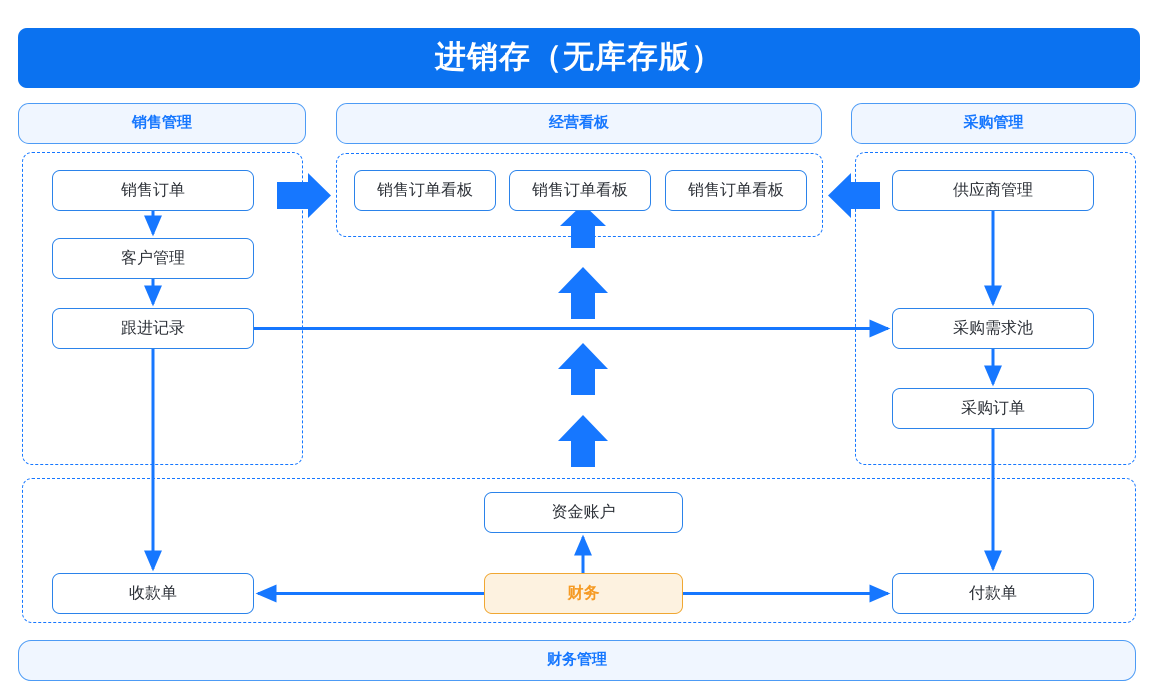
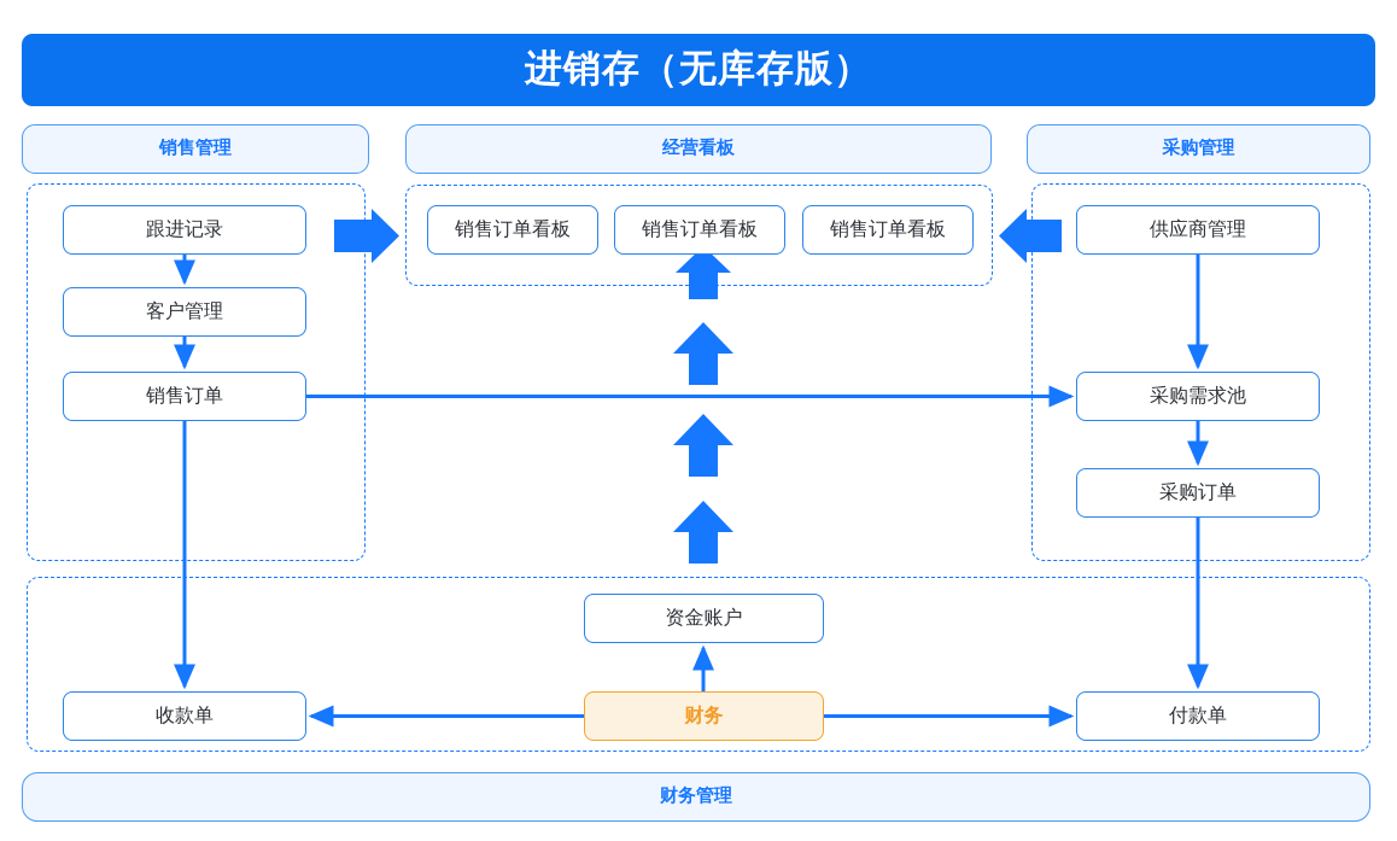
  进销存（无库存版）
  销售管理
  经营看板
  采购管理
  财务管理
- 销售订单
+ 跟进记录
  客户管理
- 跟进记录
+ 销售订单
  销售订单看板
  销售订单看板
  销售订单看板
  供应商管理
  采购需求池
  采购订单
  收款单
  资金账户
  财务
  付款单
